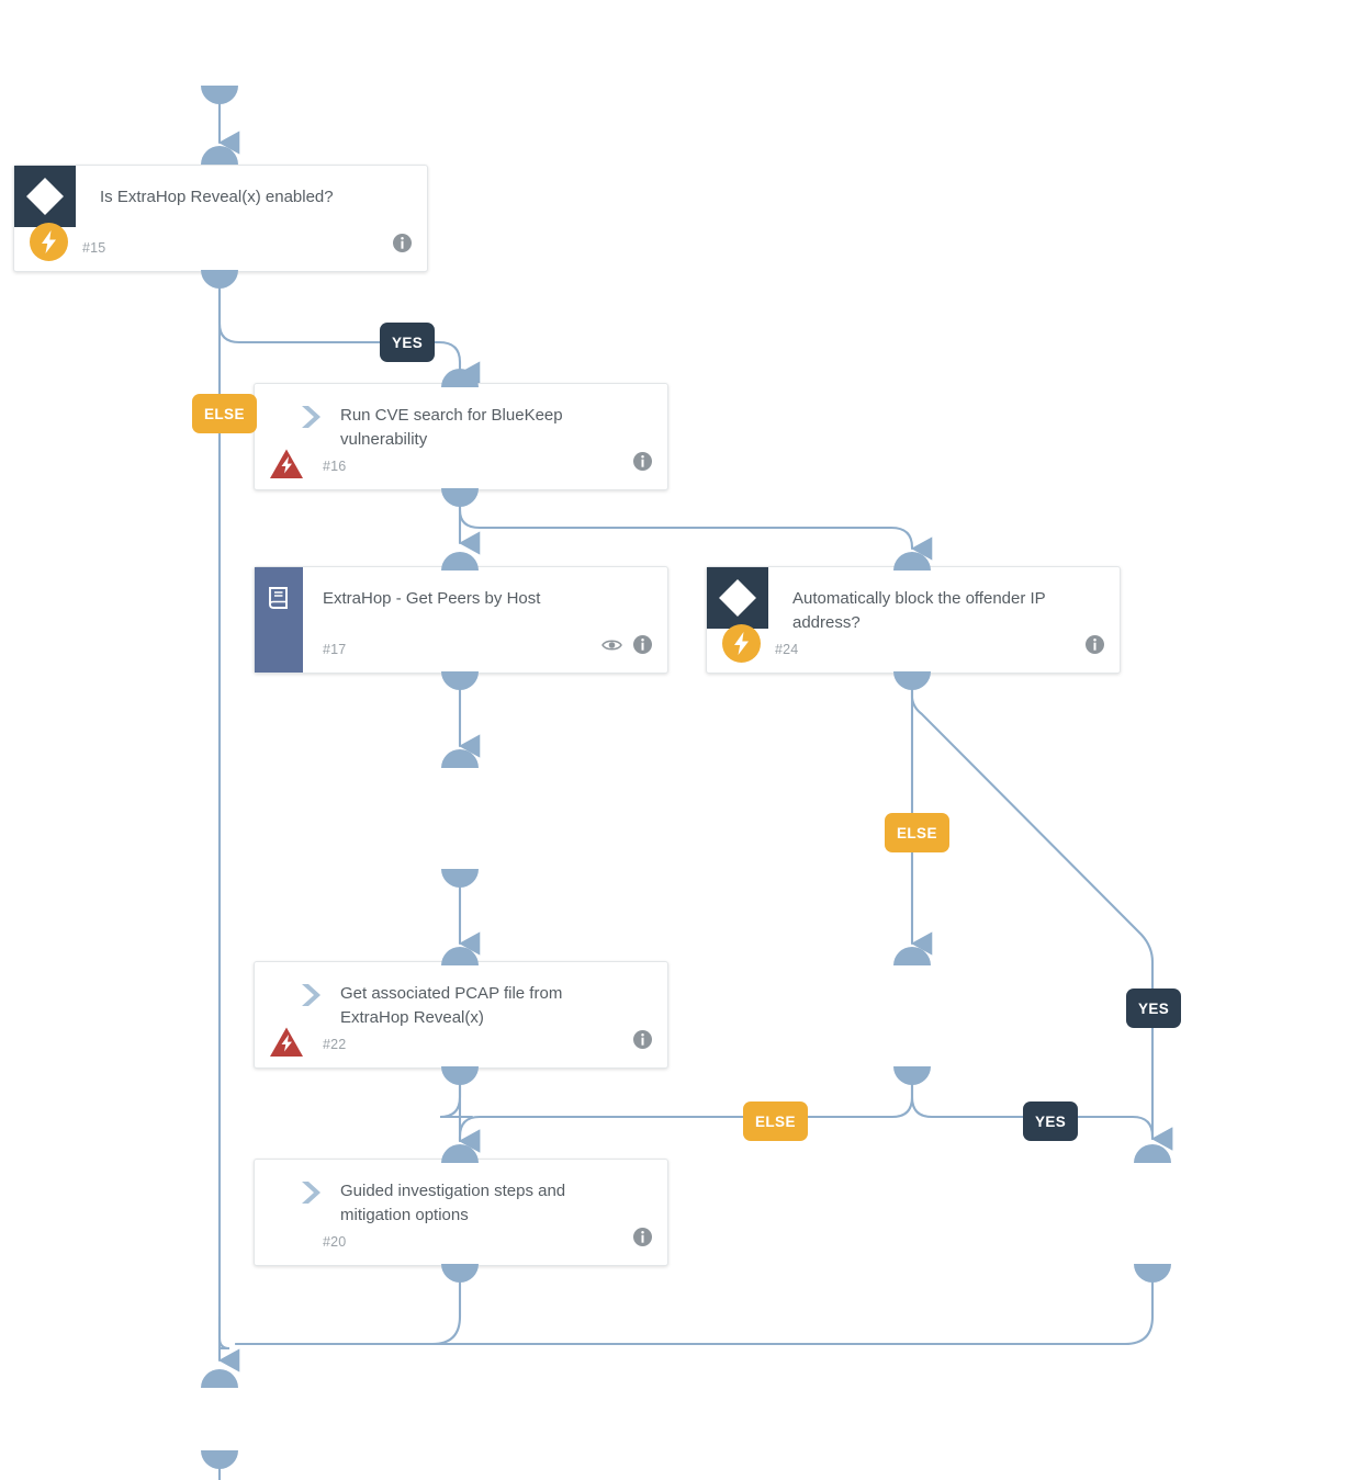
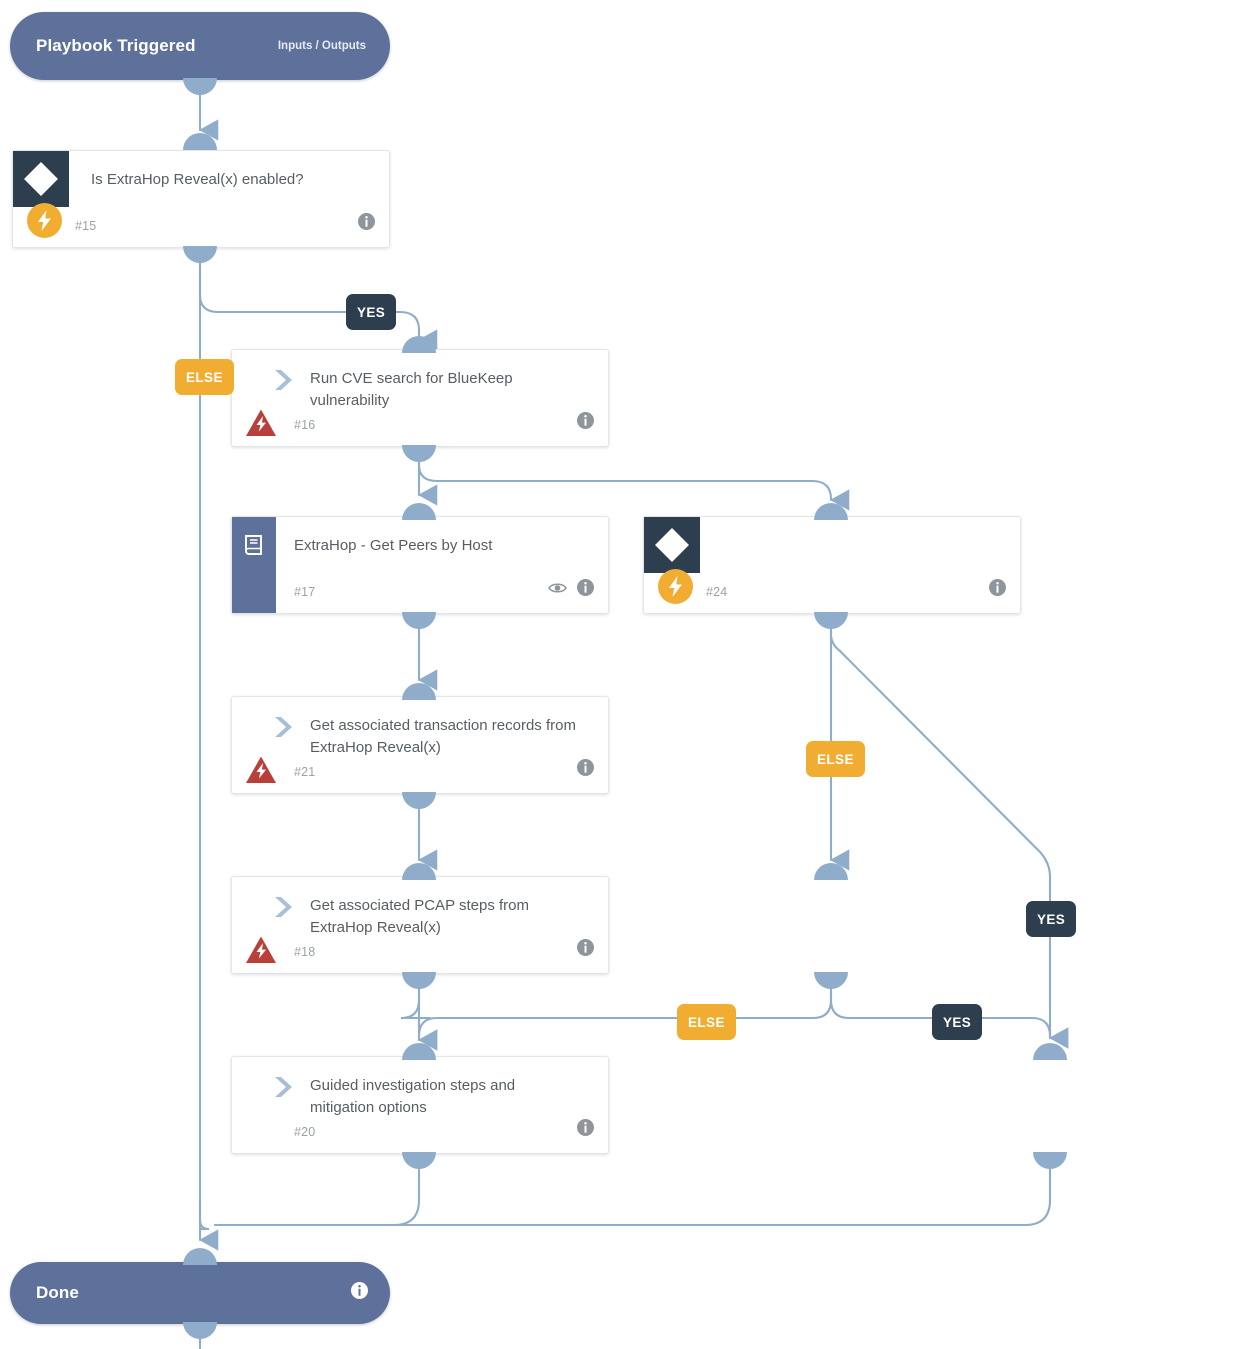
+ Playbook Triggered
+ Inputs / Outputs
  Is ExtraHop Reveal(x) enabled?
  #15
  YES
  ELSE
  Run CVE search for BlueKeep vulnerability
  #16
  ExtraHop - Get Peers by Host
  #17
- Automatically block the offender IP address?
  #24
  ELSE
  YES
+ Get associated transaction records from ExtraHop Reveal(x)
+ #21
- Get associated PCAP file from ExtraHop Reveal(x)
+ Get associated PCAP steps from ExtraHop Reveal(x)
- #22
+ #18
  ELSE
  YES
  Guided investigation steps and mitigation options
  #20
+ Done
